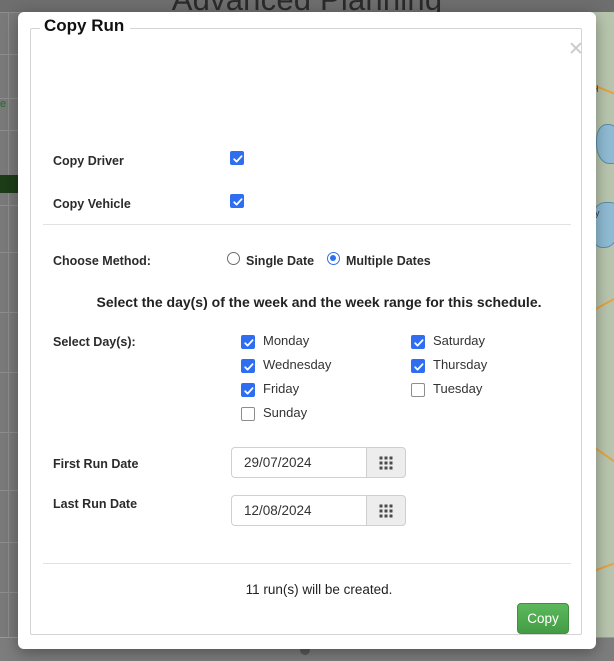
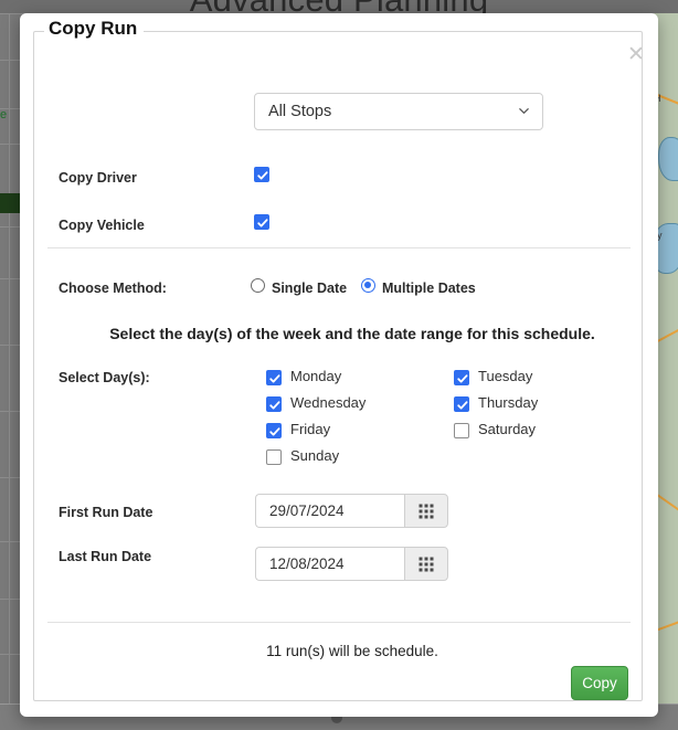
  e
  ✕
  Copy Run
+ All Stops
  Copy Driver
  Copy Vehicle
  Choose Method:
  Single Date
  Multiple Dates
- Select the day(s) of the week and the week range for this schedule.
+ Select the day(s) of the week and the date range for this schedule.
  Select Day(s):
  Monday
  Wednesday
  Friday
  Sunday
- Saturday
+ Tuesday
  Thursday
- Tuesday
+ Saturday
  First Run Date
  29/07/2024
  Last Run Date
  12/08/2024
- 11 run(s) will be created.
+ 11 run(s) will be schedule.
  Copy
